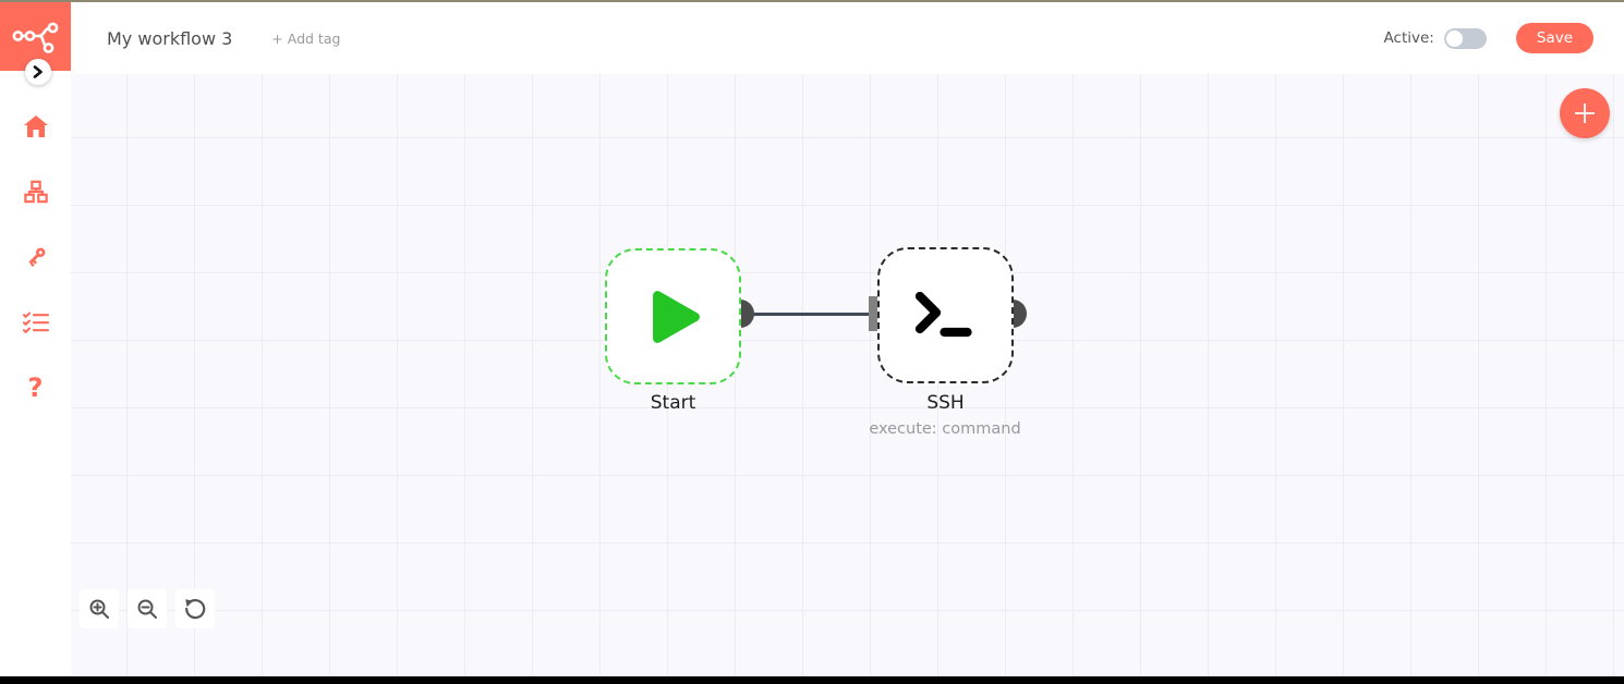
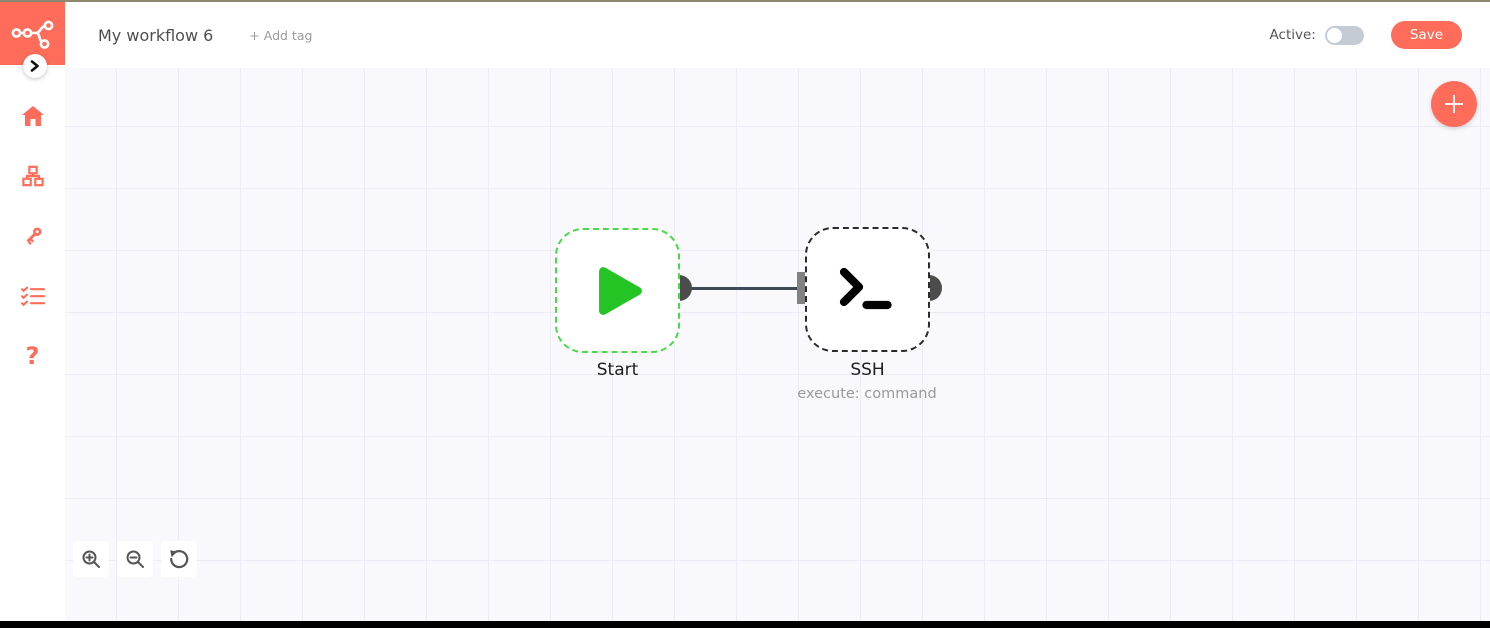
- My workflow 3
+ My workflow 6
  + Add tag
  Active:
  Save
  ?
  Start
  SSH
  execute: command
